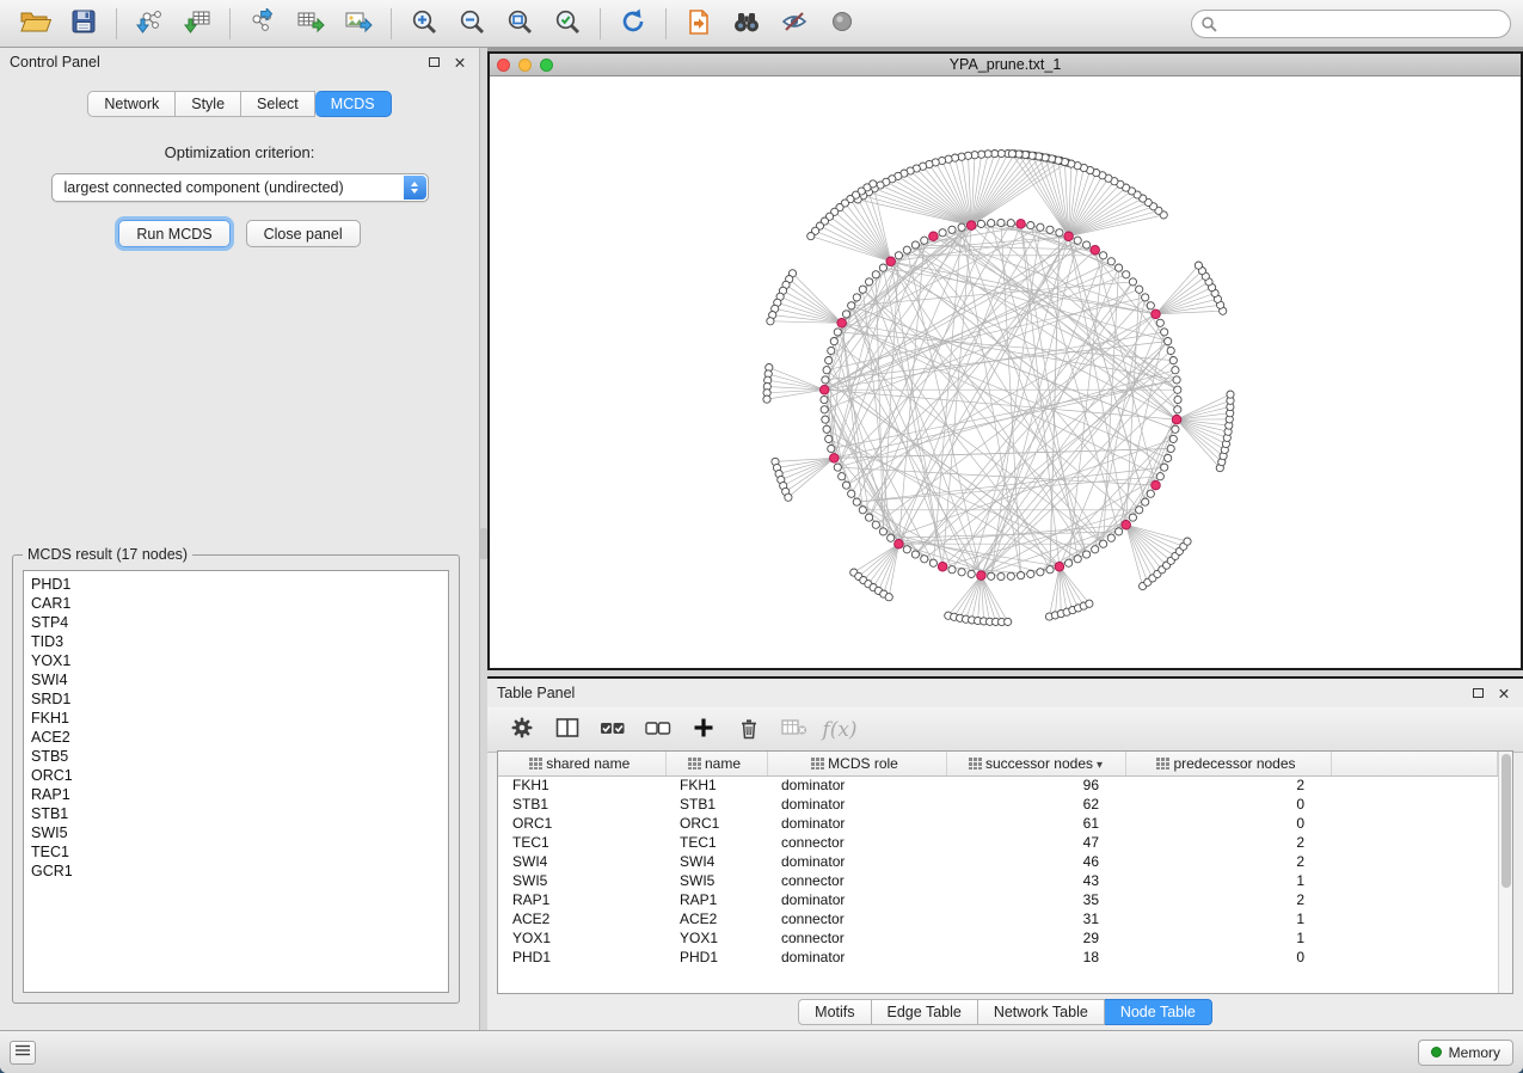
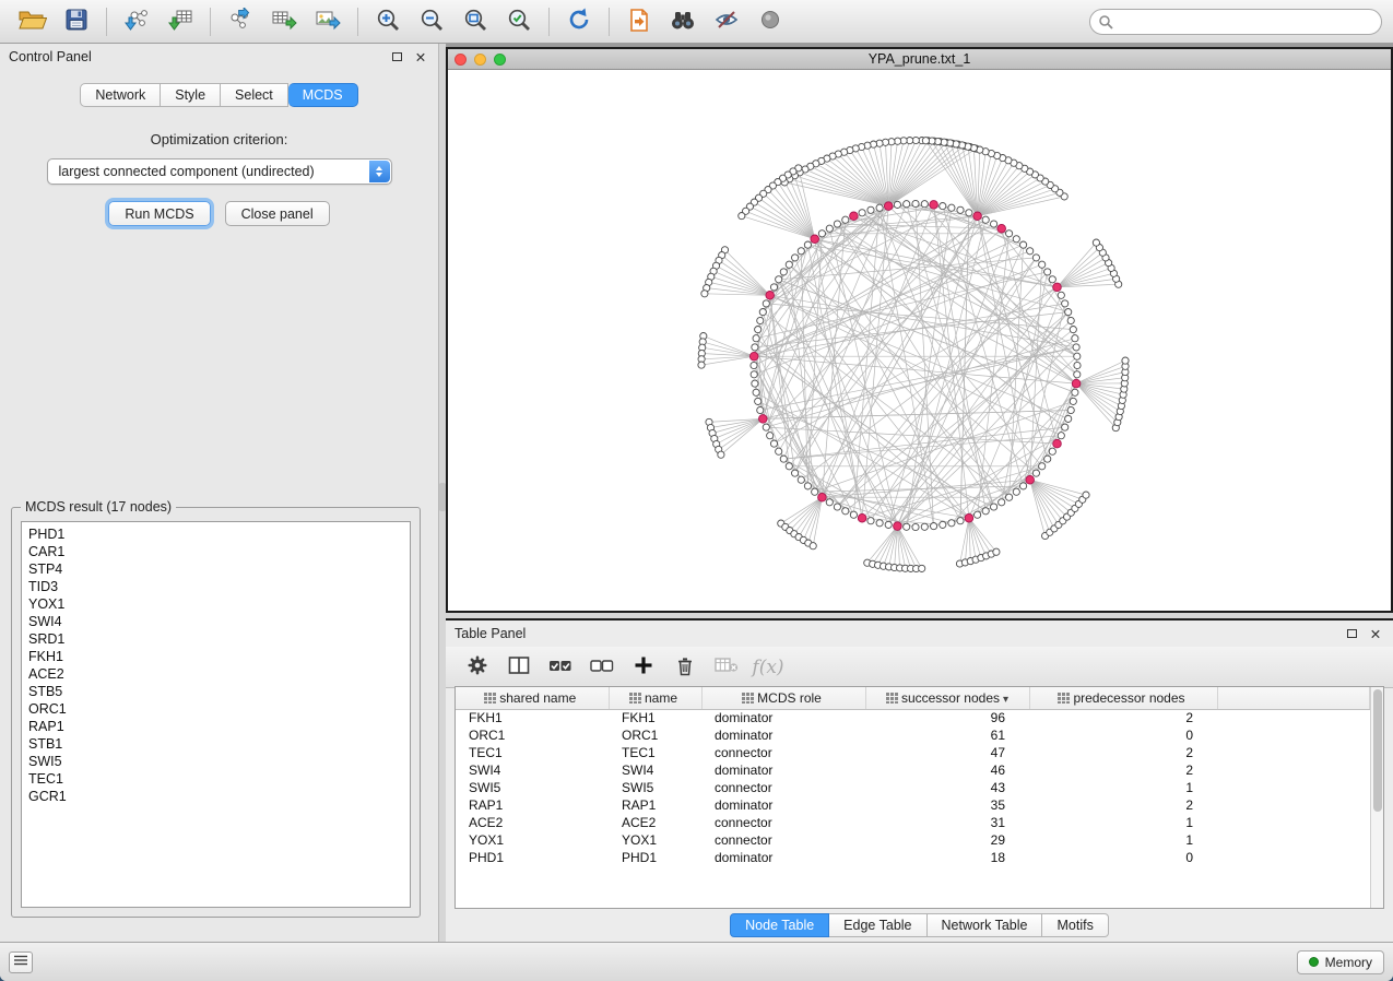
  Control Panel
  ✕
  Network
  Style
  Select
  MCDS
  Optimization criterion:
  largest connected component (undirected)
  Run MCDS
  Close panel
  MCDS result (17 nodes)
  PHD1
  CAR1
  STP4
  TID3
  YOX1
  SWI4
  SRD1
  FKH1
  ACE2
  STB5
  ORC1
  RAP1
  STB1
  SWI5
  TEC1
  GCR1
  YPA_prune.txt_1
  Table Panel
  ✕
  f(x)
  shared name	name	MCDS role	successor nodes ▾	predecessor nodes
  FKH1	FKH1	dominator	96	2
- STB1	STB1	dominator	62	0
  ORC1	ORC1	dominator	61	0
  TEC1	TEC1	connector	47	2
  SWI4	SWI4	dominator	46	2
  SWI5	SWI5	connector	43	1
  RAP1	RAP1	dominator	35	2
  ACE2	ACE2	connector	31	1
  YOX1	YOX1	connector	29	1
  PHD1	PHD1	dominator	18	0
- Motifs
+ Node Table
  Edge Table
  Network Table
- Node Table
+ Motifs
  Memory
